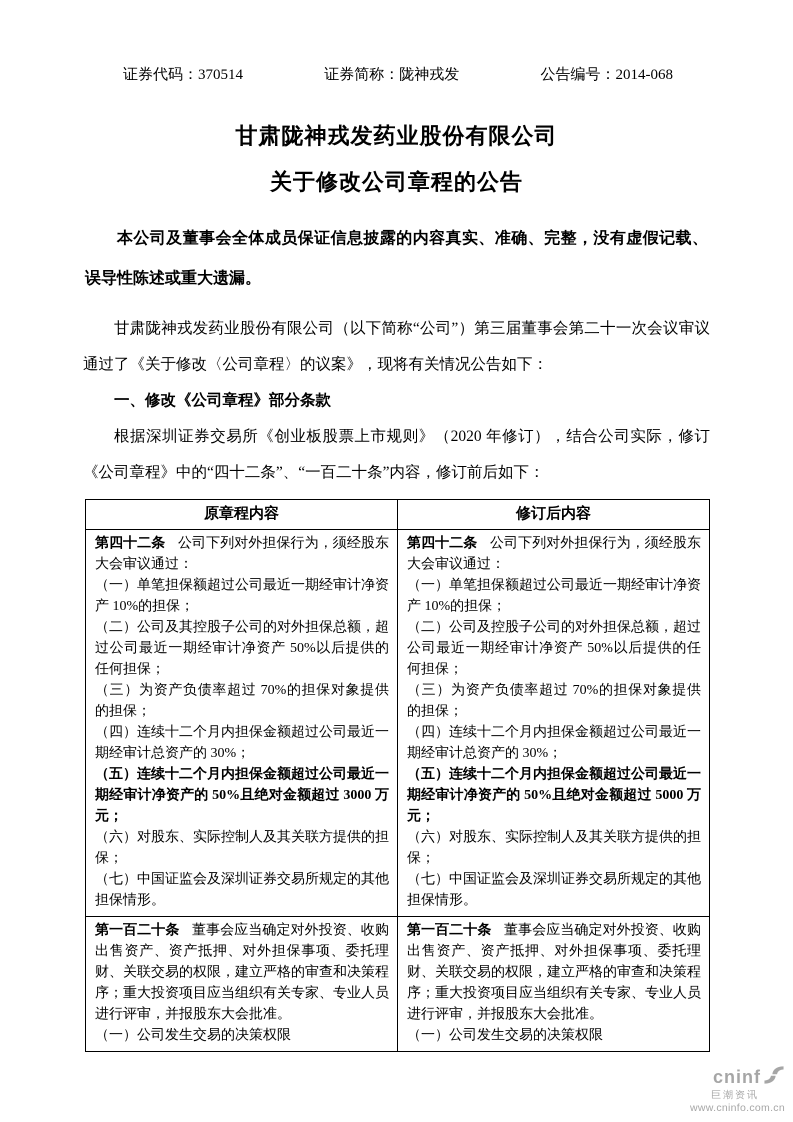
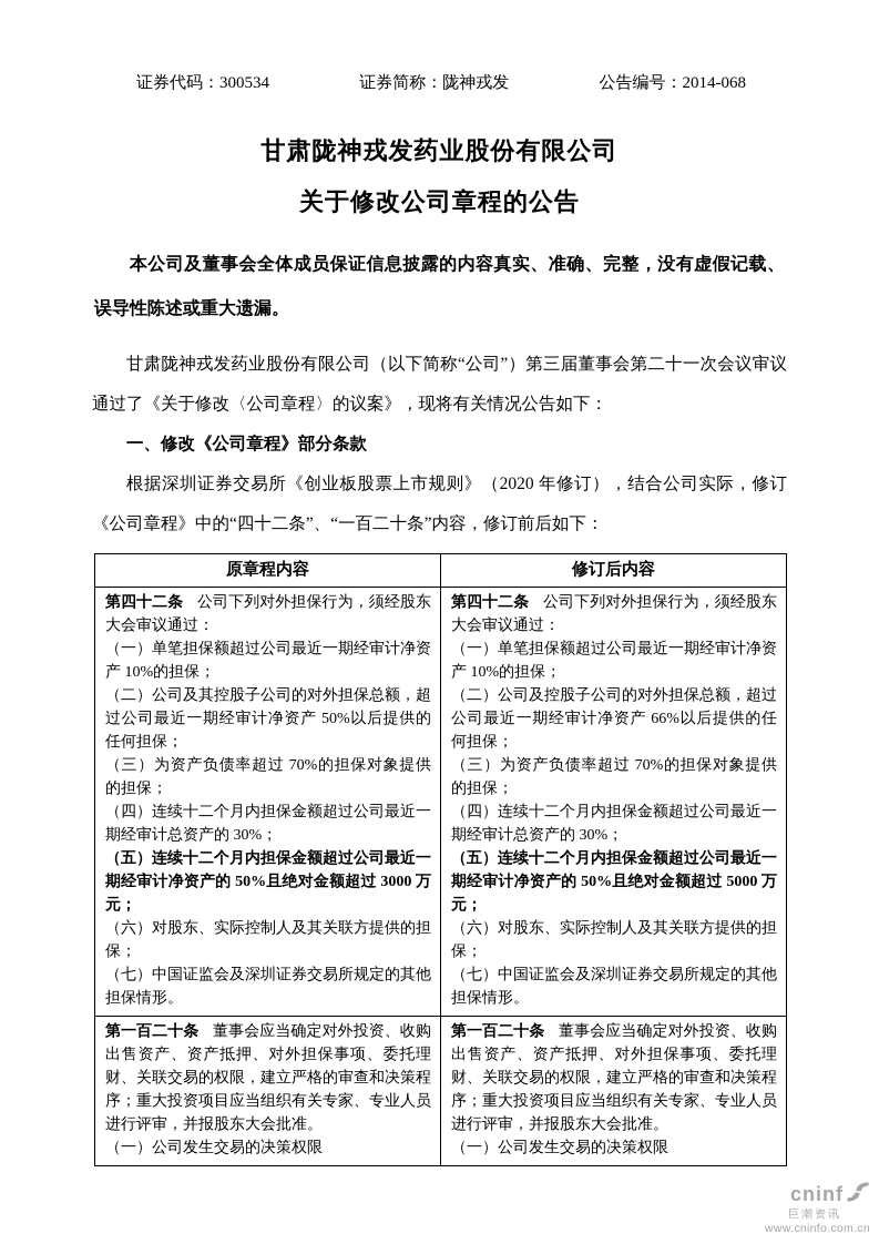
- 证券代码：370514
+ 证券代码：300534
  证券简称：陇神戎发
  公告编号：2014-068
  甘肃陇神戎发药业股份有限公司
  关于修改公司章程的公告
  本公司及董事会全体成员保证信息披露的内容真实、准确、完整，没有虚假记载、误导性陈述或重大遗漏。
  甘肃陇神戎发药业股份有限公司（以下简称“公司”）第三届董事会第二十一次会议审议通过了《关于修改〈公司章程〉的议案》，现将有关情况公告如下：
  一、修改《公司章程》部分条款
  根据深圳证券交易所《创业板股票上市规则》（2020 年修订），结合公司实际，修订《公司章程》中的“四十二条”、“一百二十条”内容，修订前后如下：
  原章程内容	修订后内容
- 第四十二条 公司下列对外担保行为，须经股东大会审议通过： （一）单笔担保额超过公司最近一期经审计净资产 10%的担保； （二）公司及其控股子公司的对外担保总额，超过公司最近一期经审计净资产 50%以后提供的任何担保； （三）为资产负债率超过 70%的担保对象提供的担保； （四）连续十二个月内担保金额超过公司最近一期经审计总资产的 30%； （五）连续十二个月内担保金额超过公司最近一期经审计净资产的 50%且绝对金额超过 3000 万元； （六）对股东、实际控制人及其关联方提供的担保； （七）中国证监会及深圳证券交易所规定的其他担保情形。	第四十二条 公司下列对外担保行为，须经股东大会审议通过： （一）单笔担保额超过公司最近一期经审计净资产 10%的担保； （二）公司及控股子公司的对外担保总额，超过公司最近一期经审计净资产 50%以后提供的任何担保； （三）为资产负债率超过 70%的担保对象提供的担保； （四）连续十二个月内担保金额超过公司最近一期经审计总资产的 30%； （五）连续十二个月内担保金额超过公司最近一期经审计净资产的 50%且绝对金额超过 5000 万元； （六）对股东、实际控制人及其关联方提供的担保； （七）中国证监会及深圳证券交易所规定的其他担保情形。
+ 第四十二条 公司下列对外担保行为，须经股东大会审议通过： （一）单笔担保额超过公司最近一期经审计净资产 10%的担保； （二）公司及其控股子公司的对外担保总额，超过公司最近一期经审计净资产 50%以后提供的任何担保； （三）为资产负债率超过 70%的担保对象提供的担保； （四）连续十二个月内担保金额超过公司最近一期经审计总资产的 30%； （五）连续十二个月内担保金额超过公司最近一期经审计净资产的 50%且绝对金额超过 3000 万元； （六）对股东、实际控制人及其关联方提供的担保； （七）中国证监会及深圳证券交易所规定的其他担保情形。	第四十二条 公司下列对外担保行为，须经股东大会审议通过： （一）单笔担保额超过公司最近一期经审计净资产 10%的担保； （二）公司及控股子公司的对外担保总额，超过公司最近一期经审计净资产 66%以后提供的任何担保； （三）为资产负债率超过 70%的担保对象提供的担保； （四）连续十二个月内担保金额超过公司最近一期经审计总资产的 30%； （五）连续十二个月内担保金额超过公司最近一期经审计净资产的 50%且绝对金额超过 5000 万元； （六）对股东、实际控制人及其关联方提供的担保； （七）中国证监会及深圳证券交易所规定的其他担保情形。
  第一百二十条 董事会应当确定对外投资、收购出售资产、资产抵押、对外担保事项、委托理财、关联交易的权限，建立严格的审查和决策程序；重大投资项目应当组织有关专家、专业人员进行评审，并报股东大会批准。 （一）公司发生交易的决策权限	第一百二十条 董事会应当确定对外投资、收购出售资产、资产抵押、对外担保事项、委托理财、关联交易的权限，建立严格的审查和决策程序；重大投资项目应当组织有关专家、专业人员进行评审，并报股东大会批准。 （一）公司发生交易的决策权限
  cninf
  巨潮资讯
  www.cninfo.com.cn
